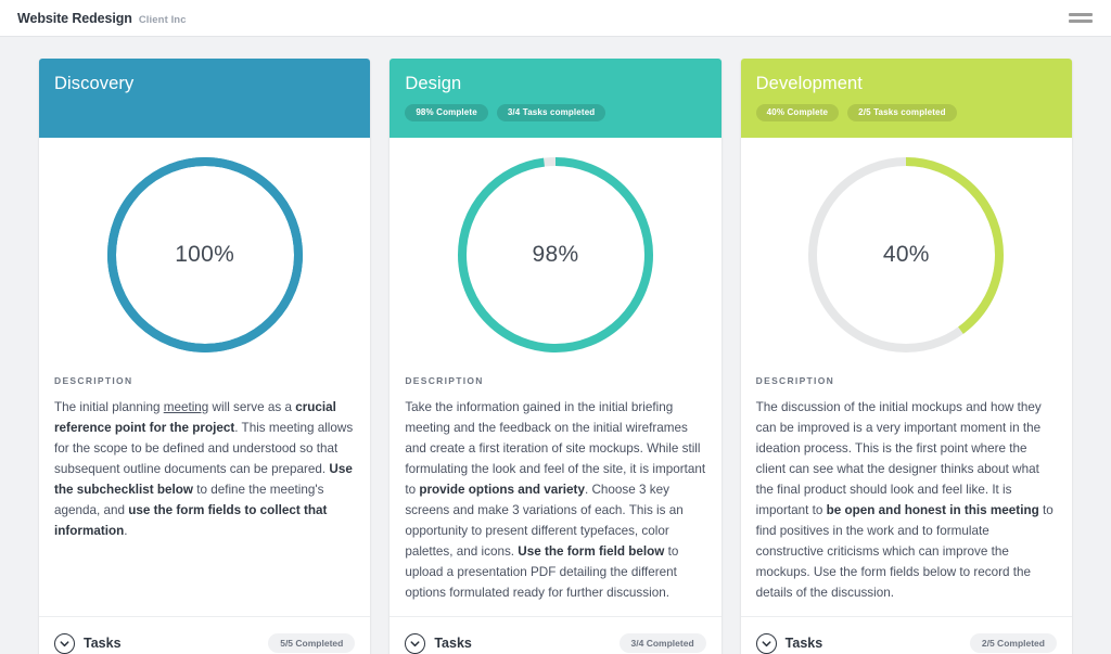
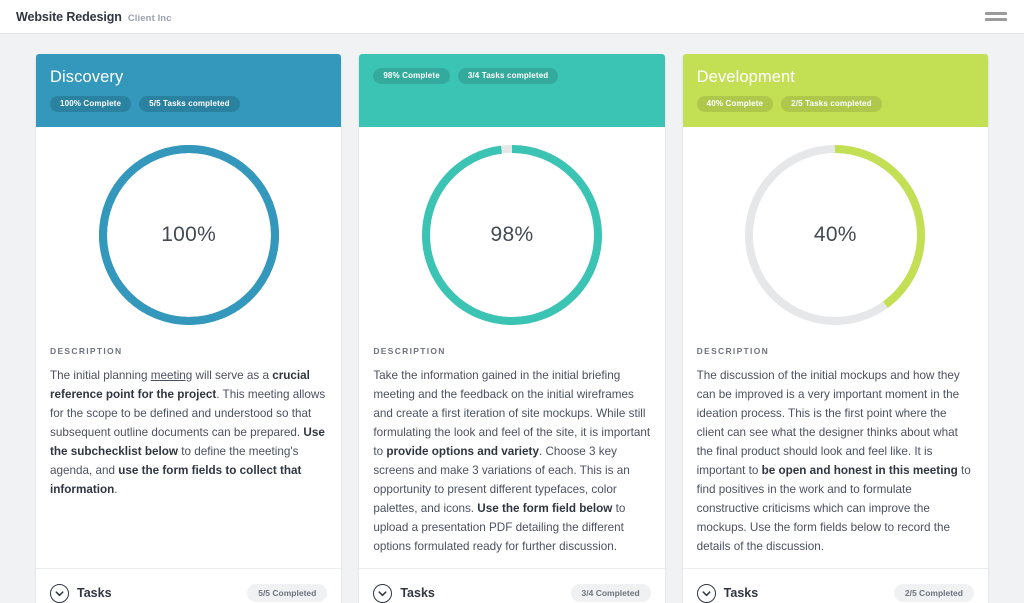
  Website Redesign
  Client Inc
  Discovery
+ 100% Complete
+ 5/5 Tasks completed
  100%
  DESCRIPTION
  The initial planning meeting will serve as a crucial reference point for the project. This meeting allows for the scope to be defined and understood so that subsequent outline documents can be prepared. Use the subchecklist below to define the meeting's agenda, and use the form fields to collect that information.
  Tasks
  5/5 Completed
- Design
  98% Complete
  3/4 Tasks completed
  98%
  DESCRIPTION
  Take the information gained in the initial briefing meeting and the feedback on the initial wireframes and create a first iteration of site mockups. While still formulating the look and feel of the site, it is important to provide options and variety. Choose 3 key screens and make 3 variations of each. This is an opportunity to present different typefaces, color palettes, and icons. Use the form field below to upload a presentation PDF detailing the different options formulated ready for further discussion.
  Tasks
  3/4 Completed
  Development
  40% Complete
  2/5 Tasks completed
  40%
  DESCRIPTION
  The discussion of the initial mockups and how they can be improved is a very important moment in the ideation process. This is the first point where the client can see what the designer thinks about what the final product should look and feel like. It is important to be open and honest in this meeting to find positives in the work and to formulate constructive criticisms which can improve the mockups. Use the form fields below to record the details of the discussion.
  Tasks
  2/5 Completed
